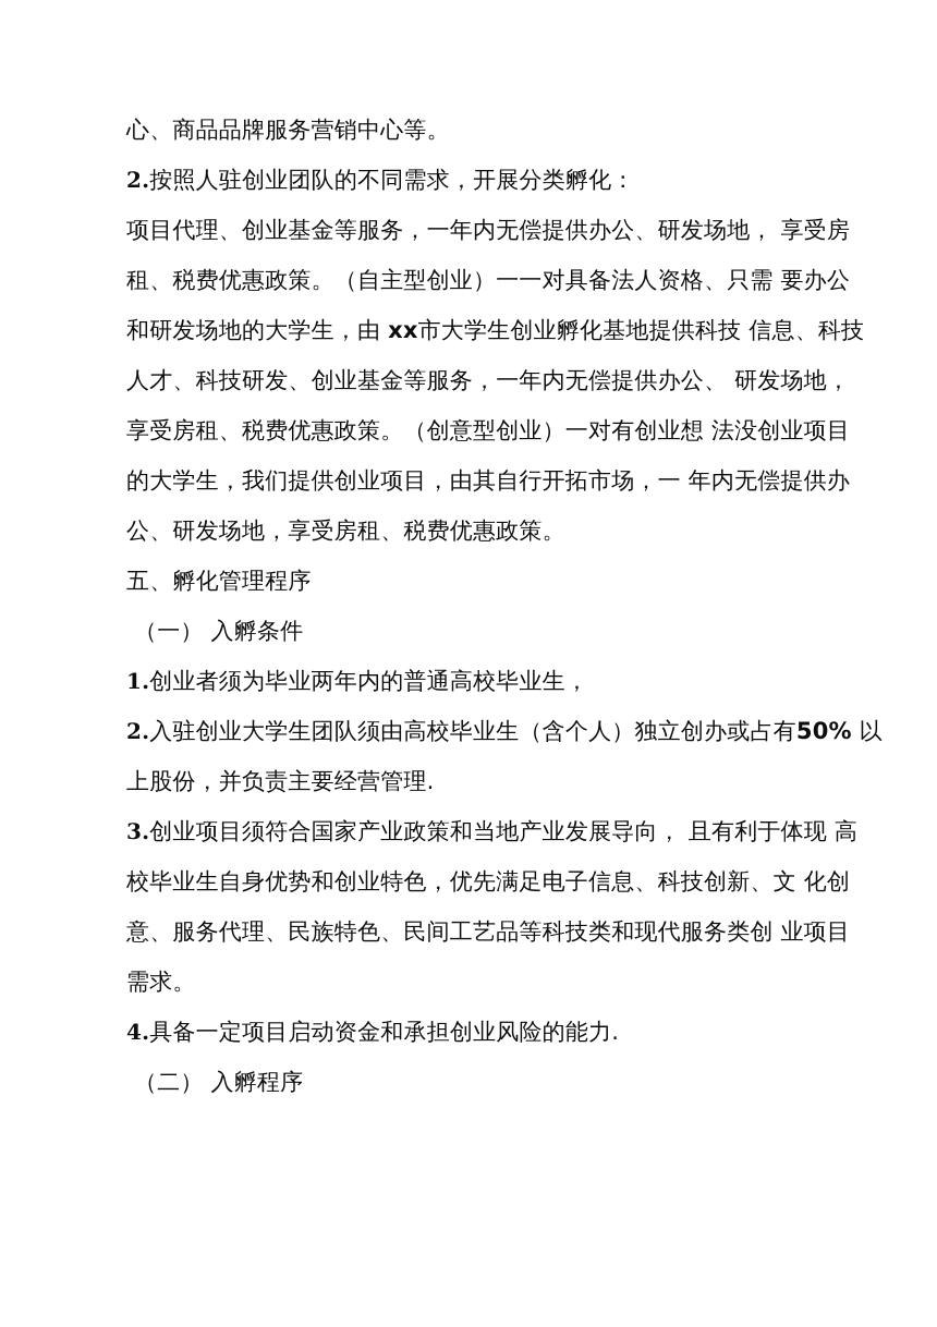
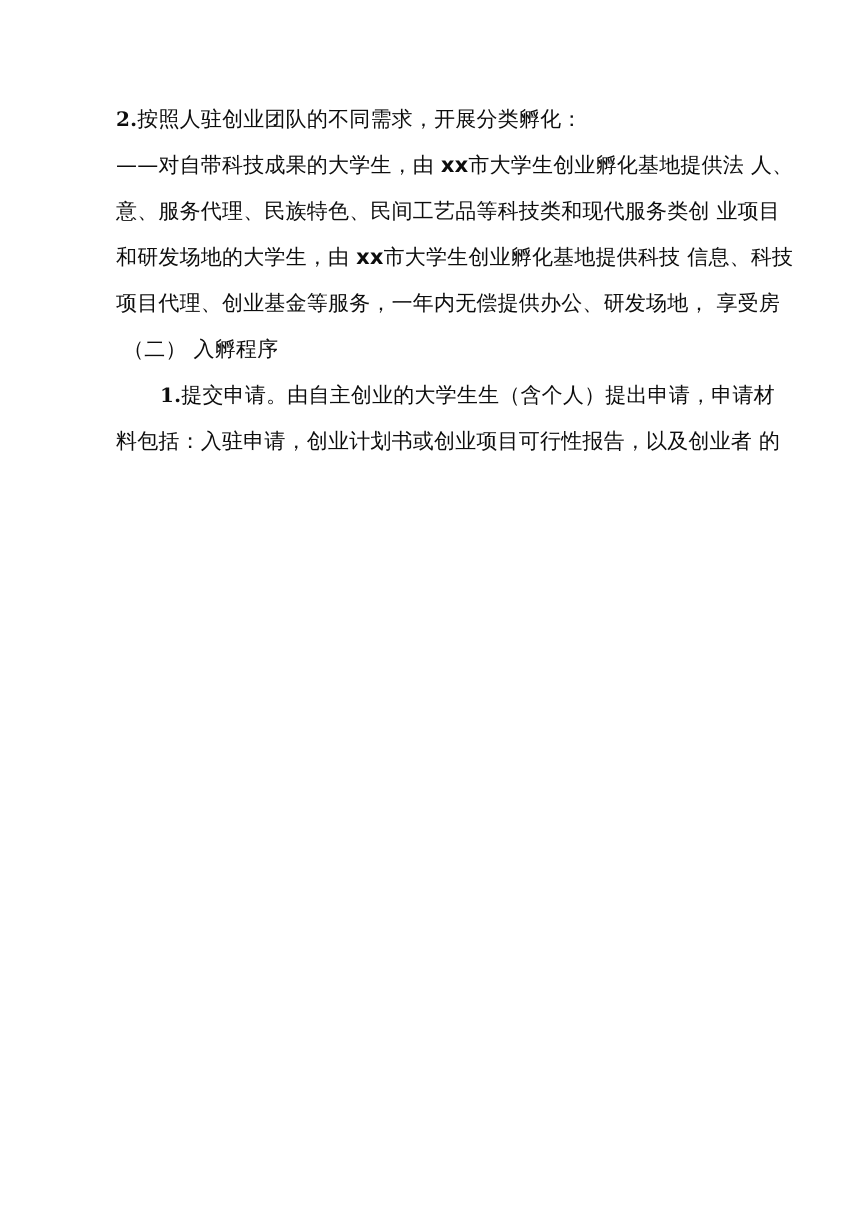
- 心、商品品牌服务营销中心等。
  2.按照人驻创业团队的不同需求，开展分类孵化：
+ ——对自带科技成果的大学生，由 xx市大学生创业孵化基地提供法 人、
- 项目代理、创业基金等服务，一年内无偿提供办公、研发场地， 享受房
+ 意、服务代理、民族特色、民间工艺品等科技类和现代服务类创 业项目
- 租、税费优惠政策。（自主型创业）一一对具备法人资格、只需 要办公
  和研发场地的大学生，由 xx市大学生创业孵化基地提供科技 信息、科技
- 人才、科技研发、创业基金等服务，一年内无偿提供办公、 研发场地，
- 享受房租、税费优惠政策。（创意型创业）一对有创业想 法没创业项目
- 的大学生，我们提供创业项目，由其自行开拓市场，一 年内无偿提供办
- 公、研发场地，享受房租、税费优惠政策。
- 五、孵化管理程序
- （一） 入孵条件
- 1.创业者须为毕业两年内的普通高校毕业生，
- 2.入驻创业大学生团队须由高校毕业生（含个人）独立创办或占有50% 以
- 上股份，并负责主要经营管理.
- 3.创业项目须符合国家产业政策和当地产业发展导向， 且有利于体现 高
- 校毕业生自身优势和创业特色，优先满足电子信息、科技创新、文 化创
- 意、服务代理、民族特色、民间工艺品等科技类和现代服务类创 业项目
+ 项目代理、创业基金等服务，一年内无偿提供办公、研发场地， 享受房
- 需求。
- 4.具备一定项目启动资金和承担创业风险的能力.
  （二） 入孵程序
+ 1.提交申请。由自主创业的大学生生（含个人）提出申请，申请材
+ 料包括：入驻申请，创业计划书或创业项目可行性报告，以及创业者 的
